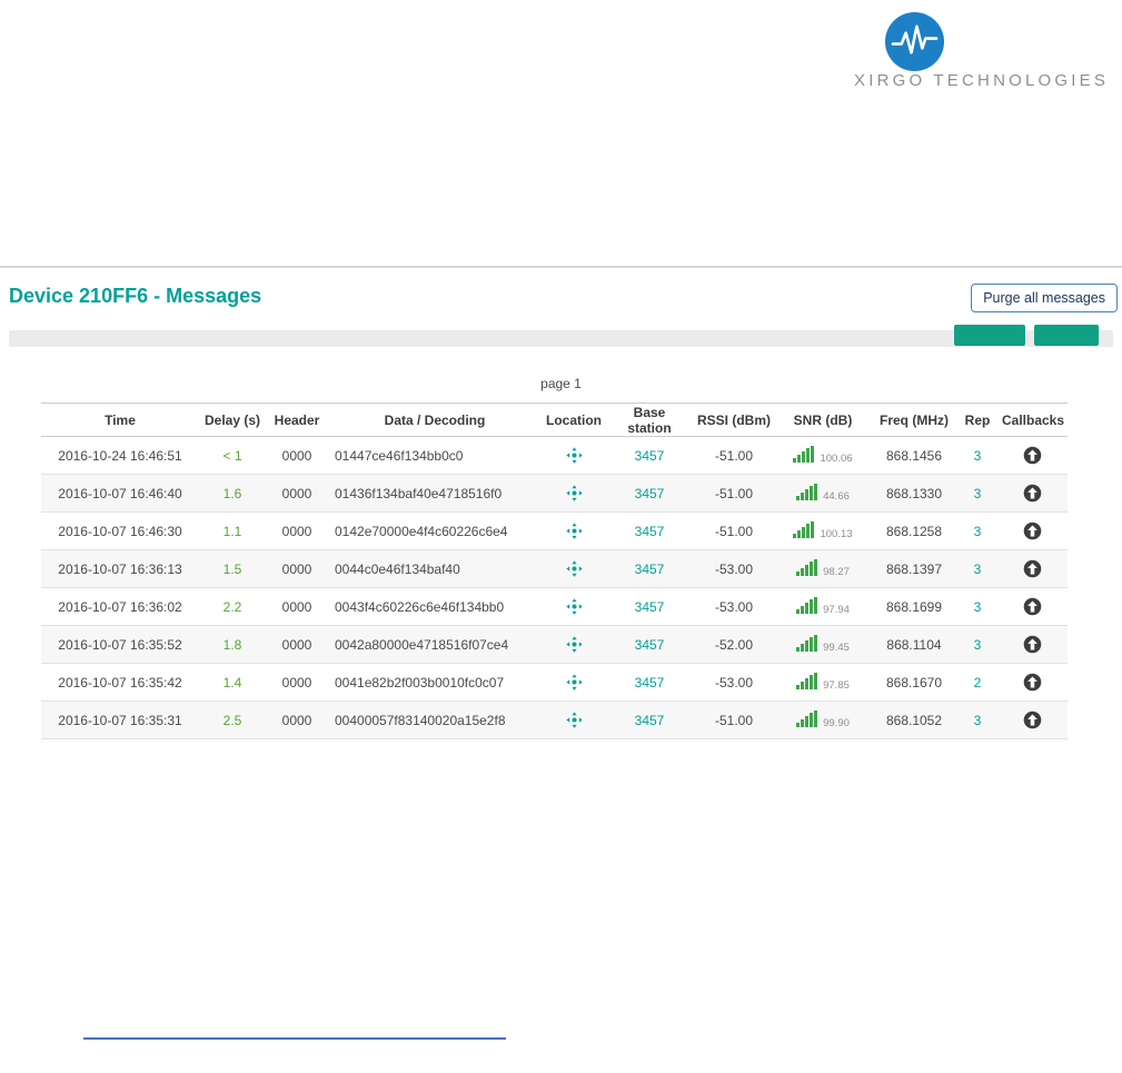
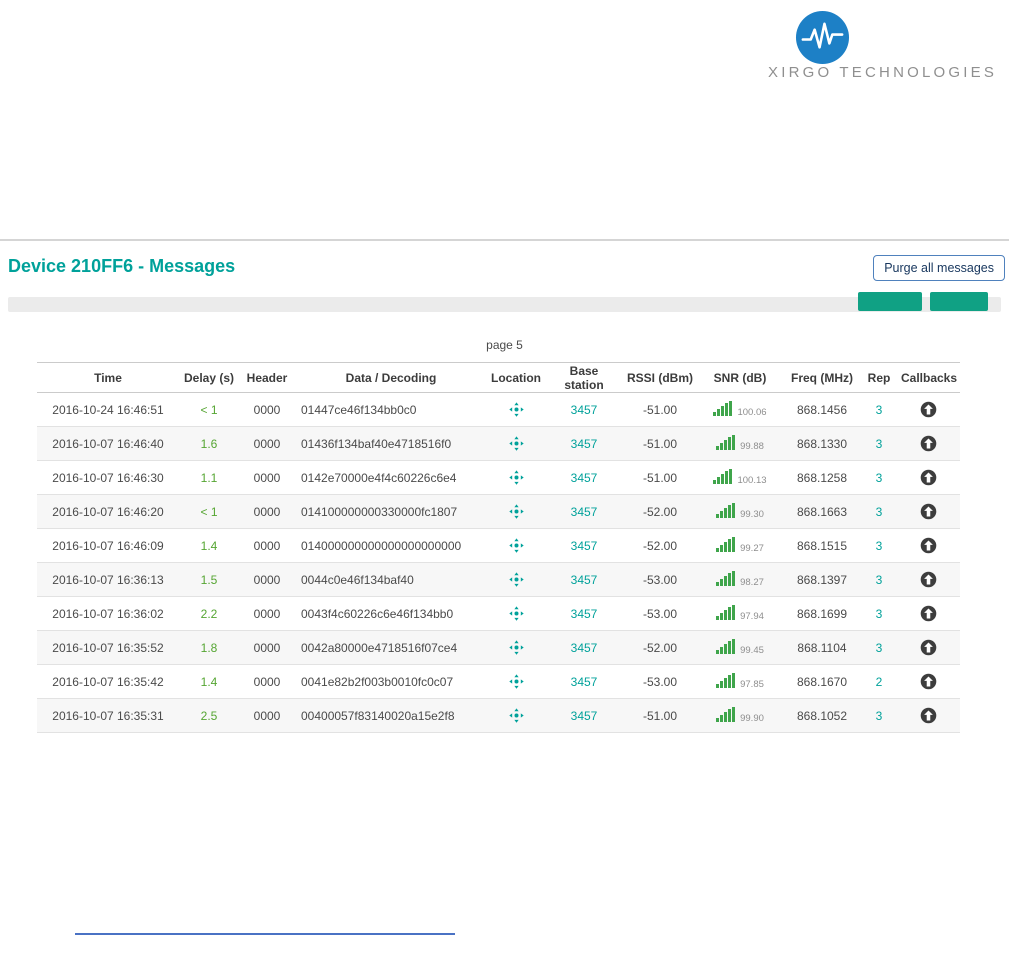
  XIRGO TECHNOLOGIES
  Device 210FF6 - Messages
  Purge all messages
- page 1
+ page 5
  Time	Delay (s)	Header	Data / Decoding	Location	Base station	RSSI (dBm)	SNR (dB)	Freq (MHz)	Rep	Callbacks
  2016-10-24 16:46:51	< 1	0000	01447ce46f134bb0c0		3457	-51.00	100.06	868.1456	3
- 2016-10-07 16:46:40	1.6	0000	01436f134baf40e4718516f0		3457	-51.00	44.66	868.1330	3
+ 2016-10-07 16:46:40	1.6	0000	01436f134baf40e4718516f0		3457	-51.00	99.88	868.1330	3
  2016-10-07 16:46:30	1.1	0000	0142e70000e4f4c60226c6e4		3457	-51.00	100.13	868.1258	3
+ 2016-10-07 16:46:20	< 1	0000	014100000000330000fc1807		3457	-52.00	99.30	868.1663	3
+ 2016-10-07 16:46:09	1.4	0000	014000000000000000000000		3457	-52.00	99.27	868.1515	3
  2016-10-07 16:36:13	1.5	0000	0044c0e46f134baf40		3457	-53.00	98.27	868.1397	3
  2016-10-07 16:36:02	2.2	0000	0043f4c60226c6e46f134bb0		3457	-53.00	97.94	868.1699	3
  2016-10-07 16:35:52	1.8	0000	0042a80000e4718516f07ce4		3457	-52.00	99.45	868.1104	3
  2016-10-07 16:35:42	1.4	0000	0041e82b2f003b0010fc0c07		3457	-53.00	97.85	868.1670	2
  2016-10-07 16:35:31	2.5	0000	00400057f83140020a15e2f8		3457	-51.00	99.90	868.1052	3
